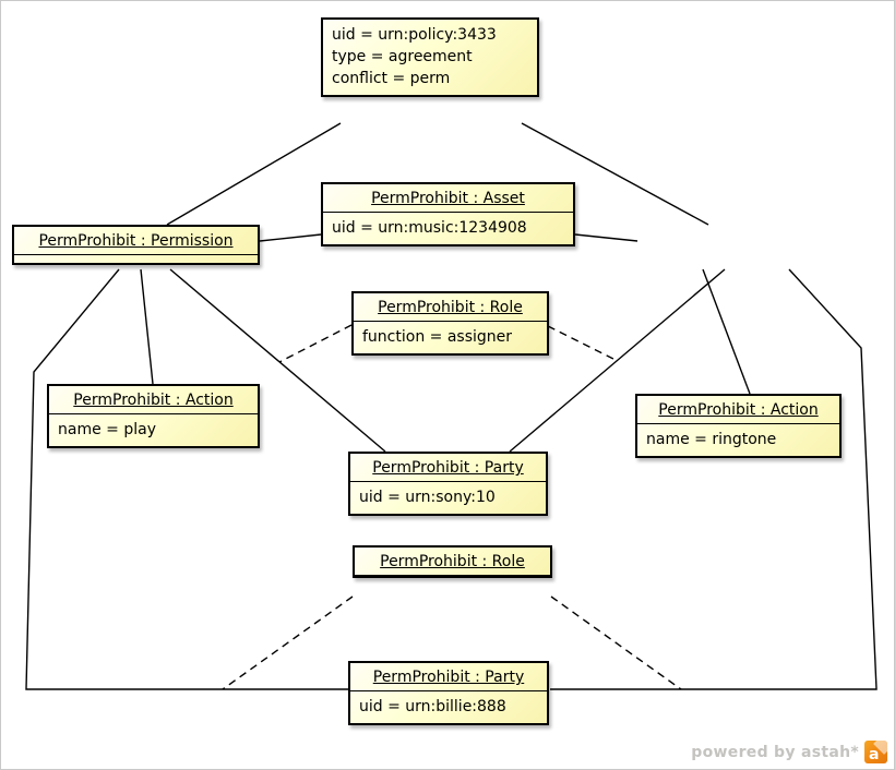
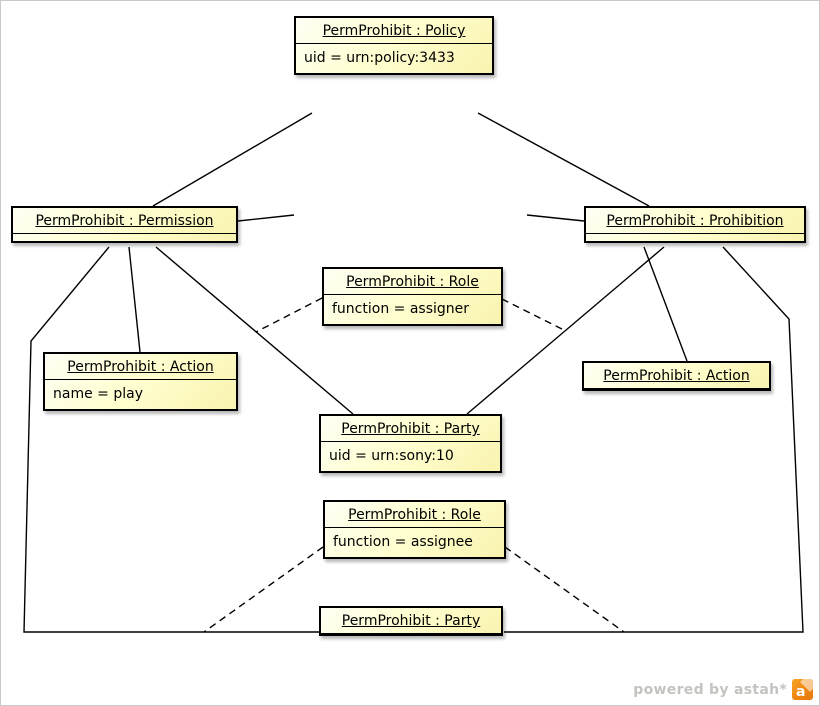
+ PermProhibit : Policy
  uid = urn:policy:3433
- type = agreement
- conflict = perm
- PermProhibit : Asset
- uid = urn:music:1234908
  PermProhibit : Permission
+ PermProhibit : Prohibition
  PermProhibit : Role
  function = assigner
  PermProhibit : Action
  name = play
  PermProhibit : Action
- name = ringtone
  PermProhibit : Party
  uid = urn:sony:10
  PermProhibit : Role
+ function = assignee
  PermProhibit : Party
- uid = urn:billie:888
  powered by astah*
  a
